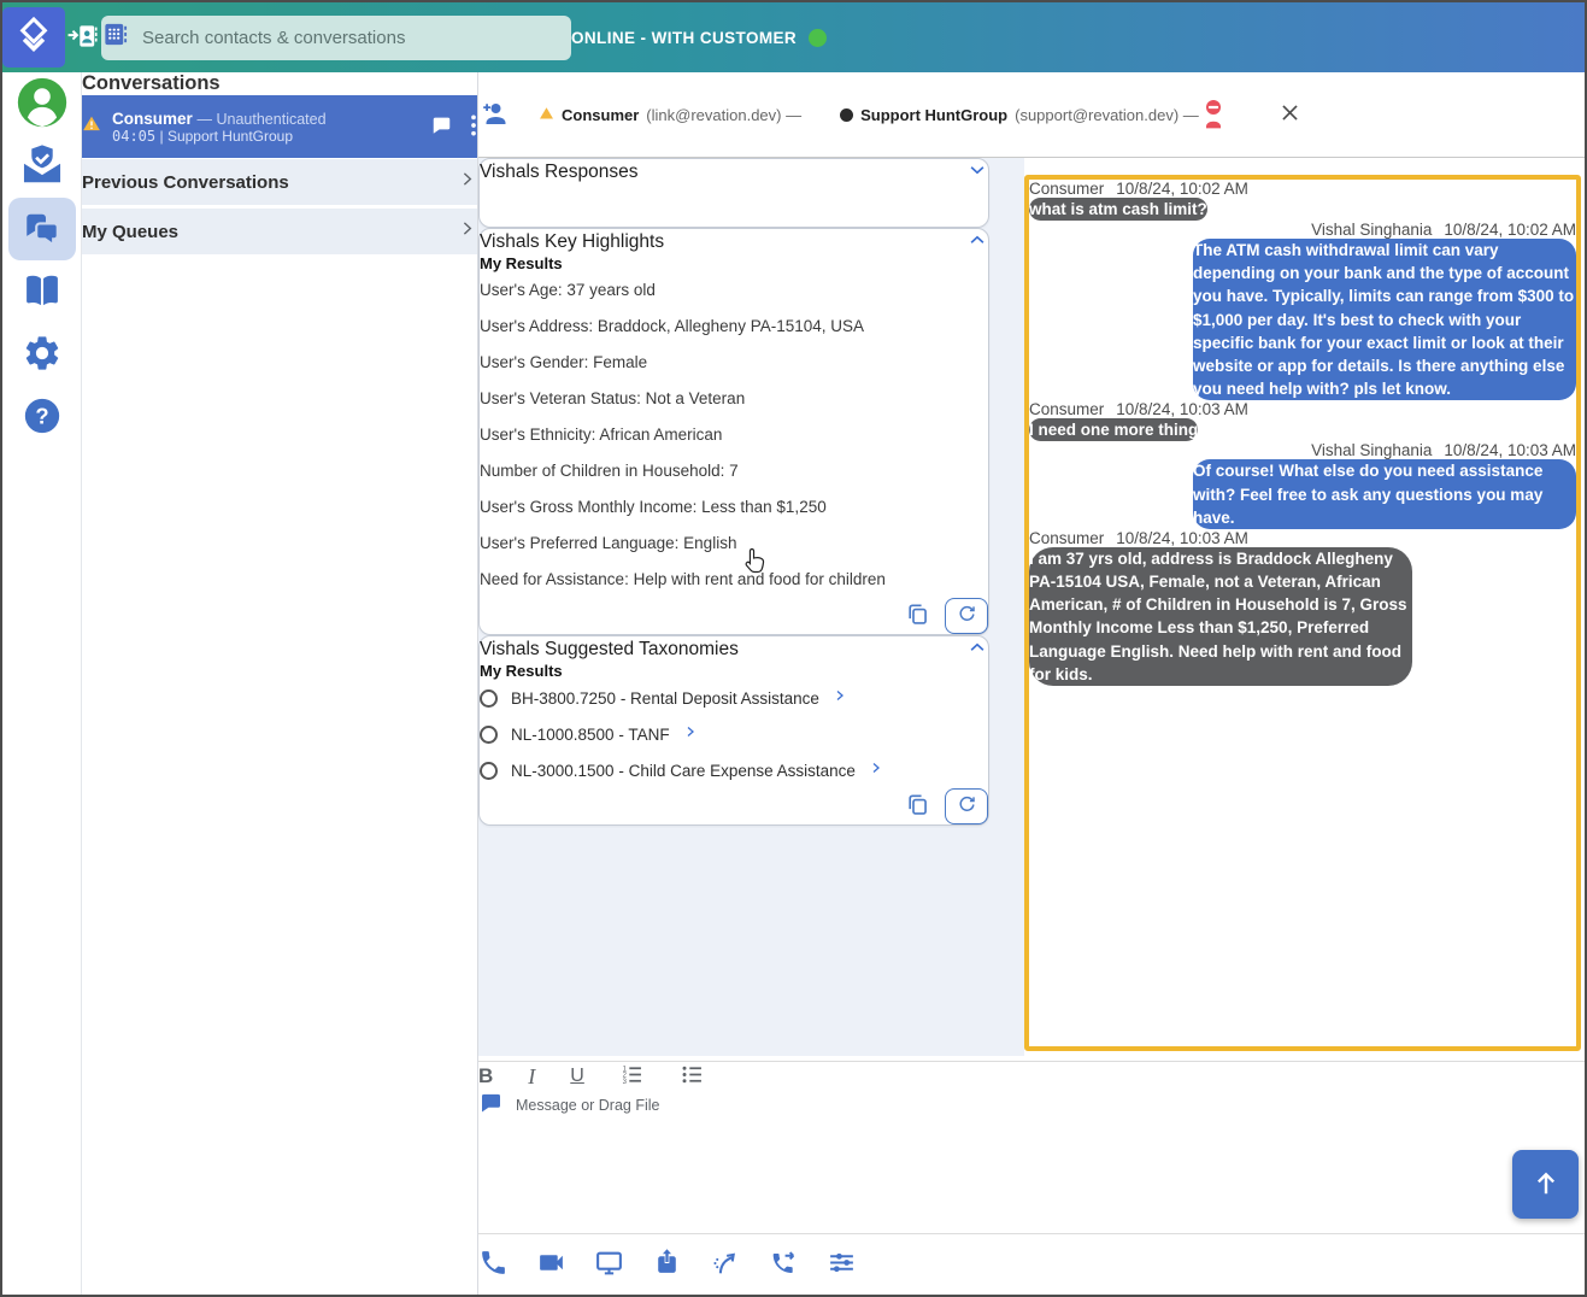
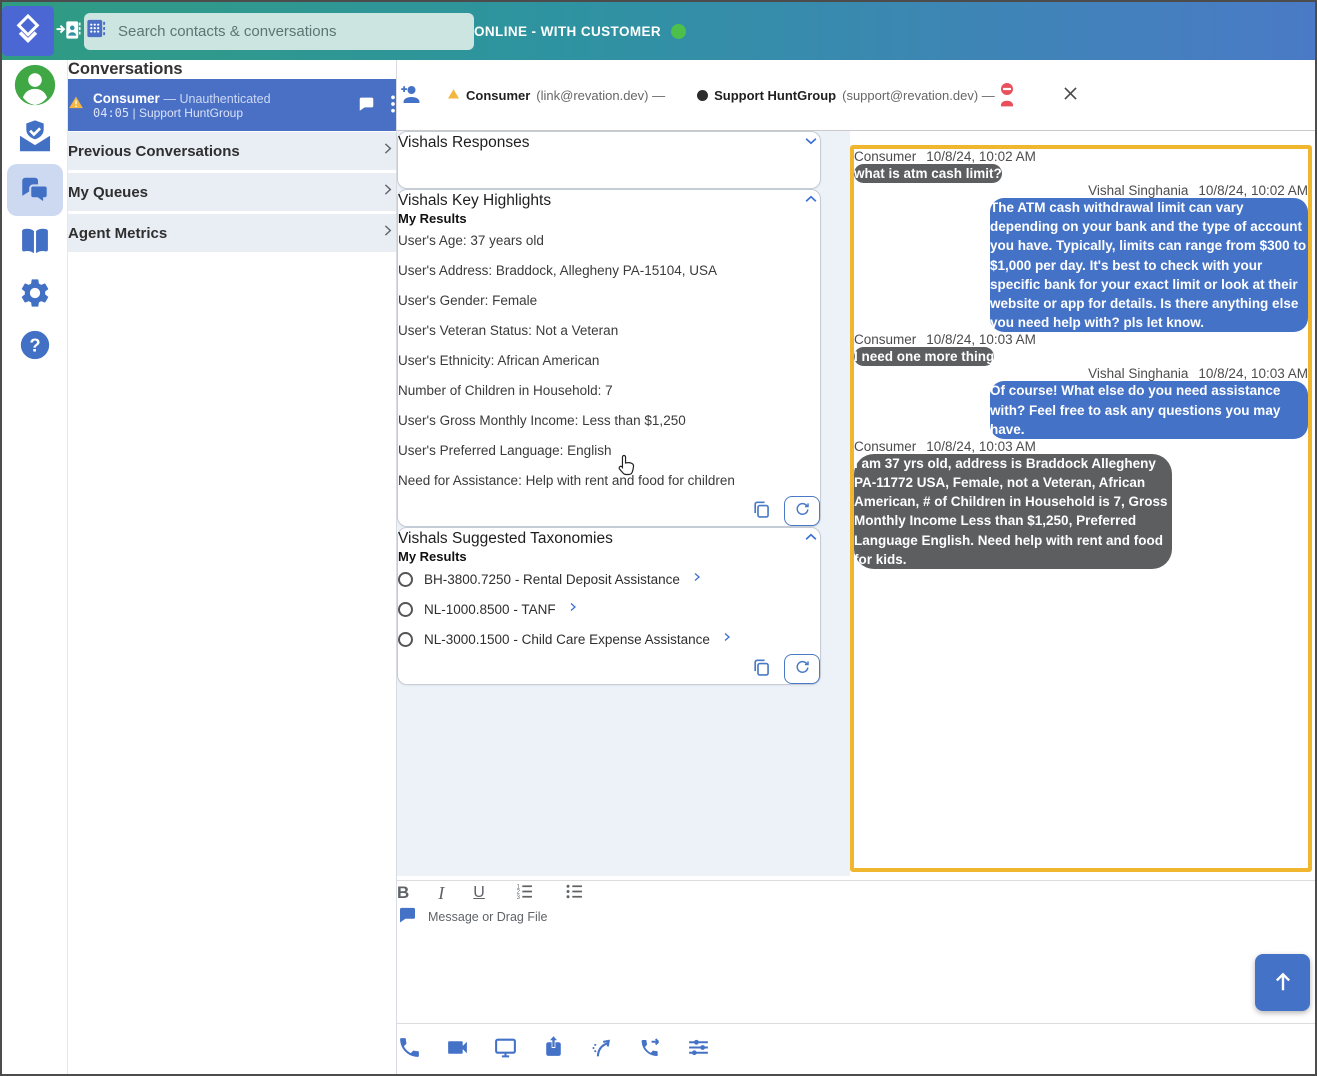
  Search contacts & conversations
  ONLINE - WITH CUSTOMER
  ?
  Conversations
  Consumer — Unauthenticated
  04:05 | Support HuntGroup
  Previous Conversations
  My Queues
+ Agent Metrics
  Consumer
  (link@revation.dev) —
  Support HuntGroup
  (support@revation.dev) —
  Vishals Responses
  Vishals Key Highlights
  My Results
  User's Age: 37 years old
  User's Address: Braddock, Allegheny PA-15104, USA
  User's Gender: Female
  User's Veteran Status: Not a Veteran
  User's Ethnicity: African American
  Number of Children in Household: 7
  User's Gross Monthly Income: Less than $1,250
  User's Preferred Language: English
  Need for Assistance: Help with rent and food for children
  Vishals Suggested Taxonomies
  My Results
  BH-3800.7250 - Rental Deposit Assistance
  NL-1000.8500 - TANF
  NL-3000.1500 - Child Care Expense Assistance
  Consumer
  10/8/24, 10:02 AM
  what is atm cash limit?
  Vishal Singhania
  10/8/24, 10:02 AM
  The ATM cash withdrawal limit can vary depending on your bank and the type of account you have. Typically, limits can range from $300 to $1,000 per day. It's best to check with your specific bank for your exact limit or look at their website or app for details. Is there anything else you need help with? pls let know.
  Consumer
  10/8/24, 10:03 AM
  I need one more thing
  Vishal Singhania
  10/8/24, 10:03 AM
  Of course! What else do you need assistance with? Feel free to ask any questions you may have.
  Consumer
  10/8/24, 10:03 AM
- I am 37 yrs old, address is Braddock Allegheny PA-15104 USA, Female, not a Veteran, African American, # of Children in Household is 7, Gross Monthly Income Less than $1,250, Preferred Language English. Need help with rent and food for kids.
+ I am 37 yrs old, address is Braddock Allegheny PA-11772 USA, Female, not a Veteran, African American, # of Children in Household is 7, Gross Monthly Income Less than $1,250, Preferred Language English. Need help with rent and food for kids.
  B
  I
  U
  Message or Drag File
